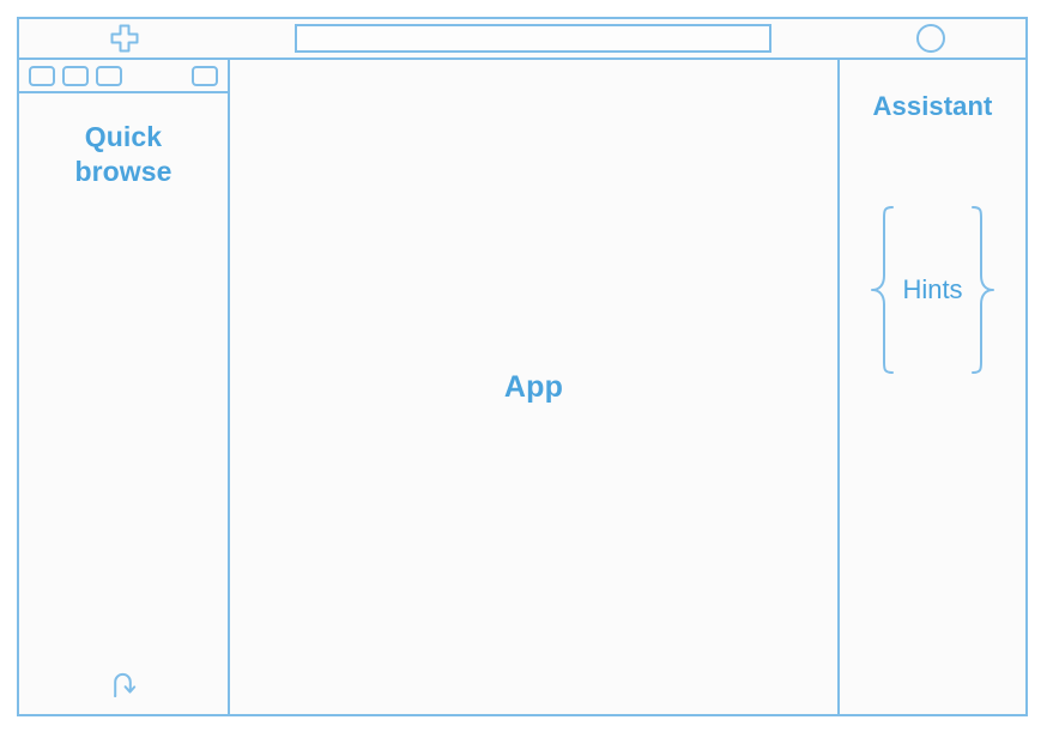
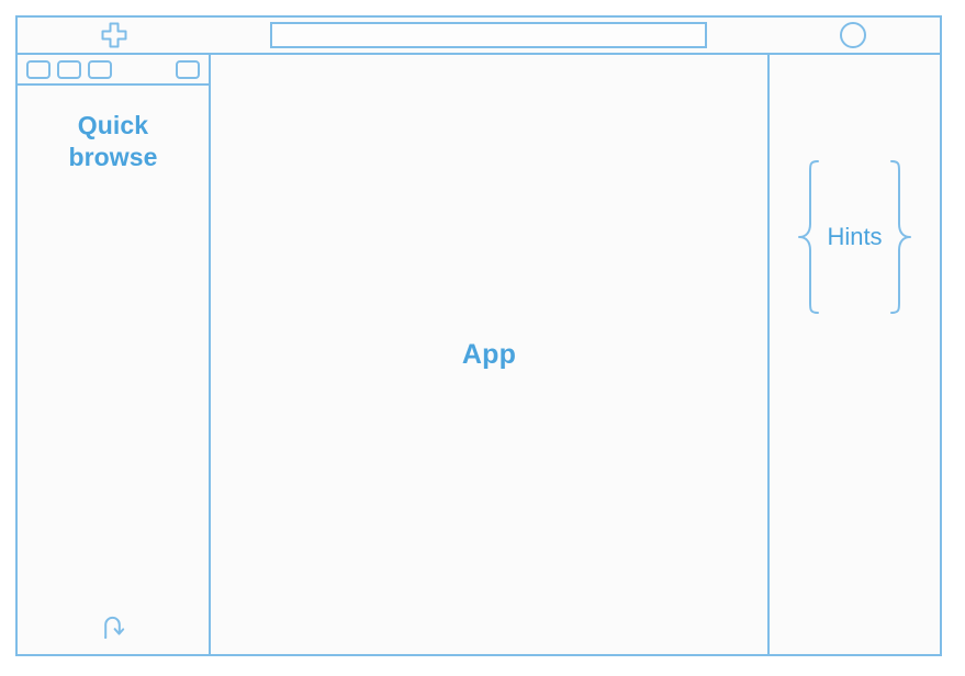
  Quick
  browse
  App
- Assistant
  Hints
